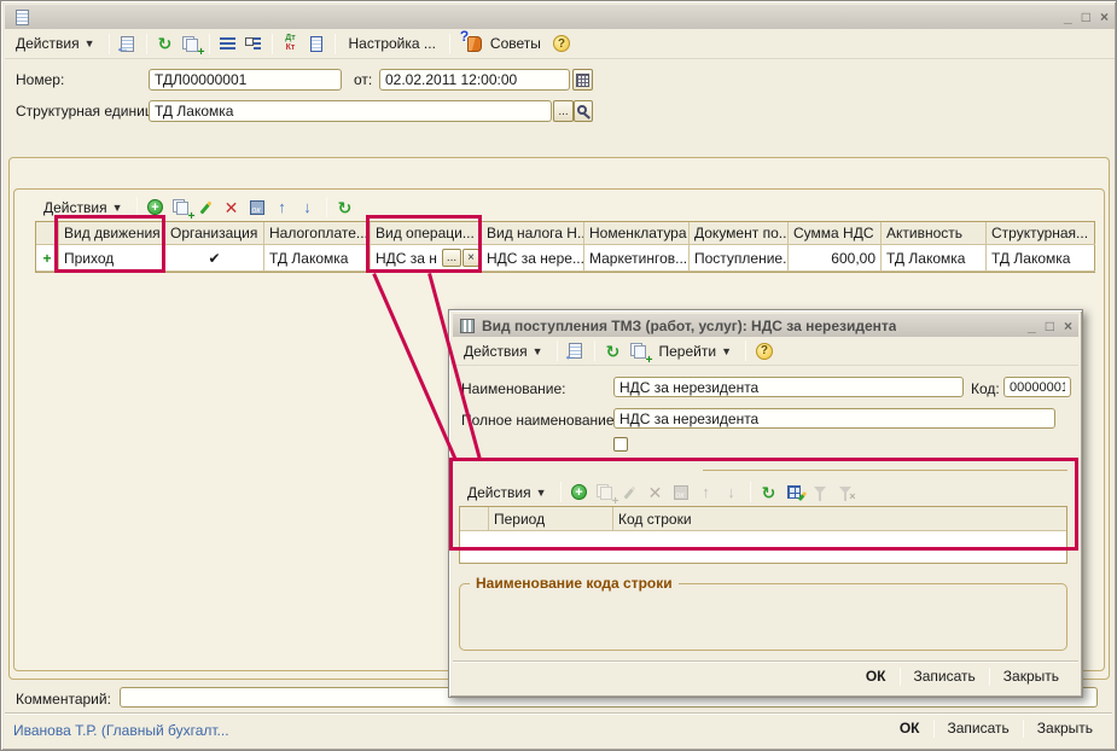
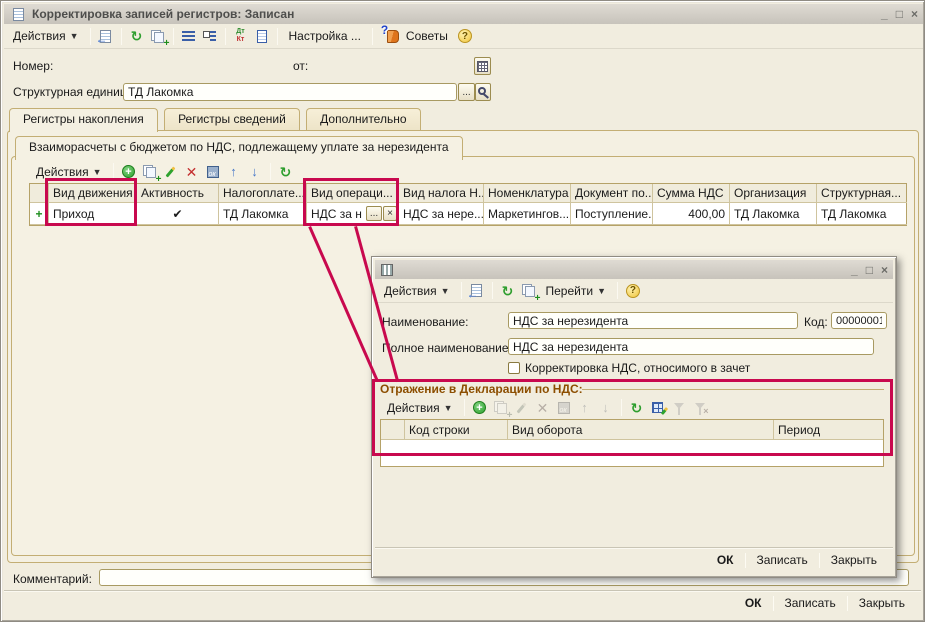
+ Корректировка записей регистров: Записан
  _
  □
  ×
  Действия
  ▼
  ←
  ↻
  +
  Настройка ...
  ?
  Советы
  ?
  Номер:
- ТДЛ00000001
  от:
- 02.02.2011 12:00:00
  Структурная едини
  ТД Лакомка
  ...
+ Регистры накопления Регистры сведений Дополнительно
+ Взаиморасчеты с бюджетом по НДС, подлежащему уплате за нерезидента
  Действия
  ▼
  +
  +
  ✕
  ↑
  ↓
  ↻
  Вид движения
- Организация
+ Активность
  Налогоплате...
  Вид операци...
  Вид налога Н..
  Номенклатура
  Документ по..
  Сумма НДС
- Активность
+ Организация
  Структурная...
  +
  Приход
  ✔
  ТД Лакомка
  НДС за н
  ...
  ×
  НДС за нере...
  Маркетингов...
  Поступление.
- 600,00
+ 400,00
  ТД Лакомка
  ТД Лакомка
  Комментарий:
- Иванова Т.Р. (Главный бухгалт...
  ОК
  Записать
  Закрыть
- Вид поступления ТМЗ (работ, услуг): НДС за нерезидента
  _
  □
  ×
  Действия
  ▼
  ←
  ↻
  +
  Перейти
  ▼
  ?
  Наименование:
  НДС за нерезидента
  Код:
  00000001
  олное наименование
  НДС за нерезидента
+ Корректировка НДС, относимого в зачет
+ Отражение в Декларации по НДС:
  Действия
  ▼
  +
  +
  ✕
  ↑
  ↓
  ↻
  ×
- Период
+ Код строки
+ Вид оборота
- Код строки
+ Период
- Наименование кода строки
  ОК
  Записать
  Закрыть
